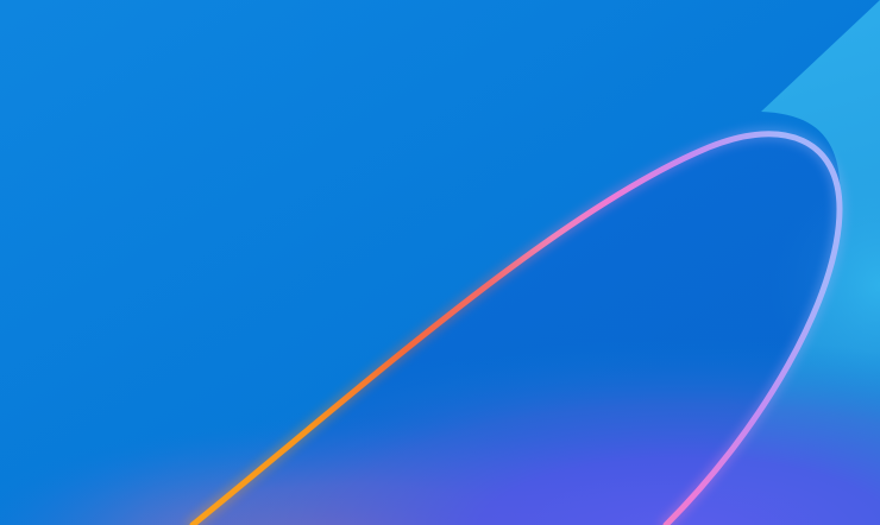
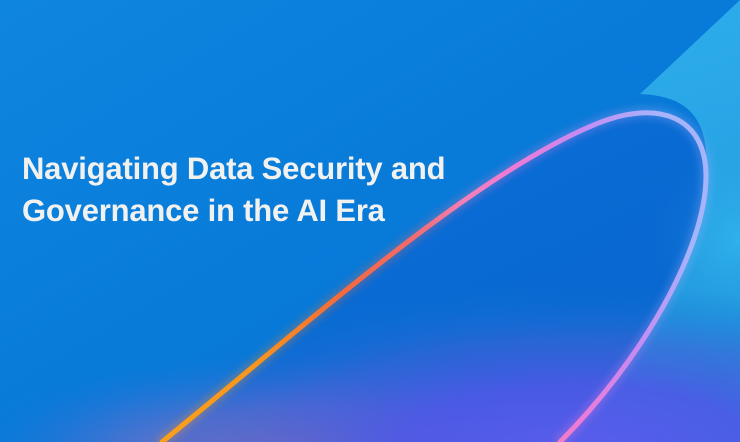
+ Navigating Data Security and
+ Governance in the AI Era
